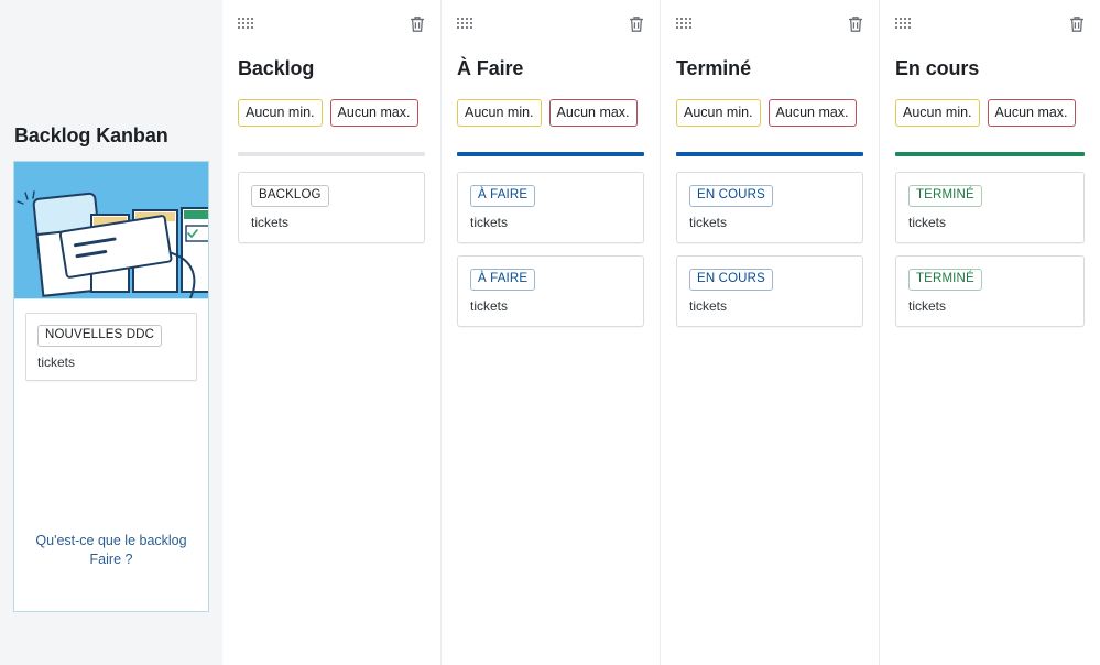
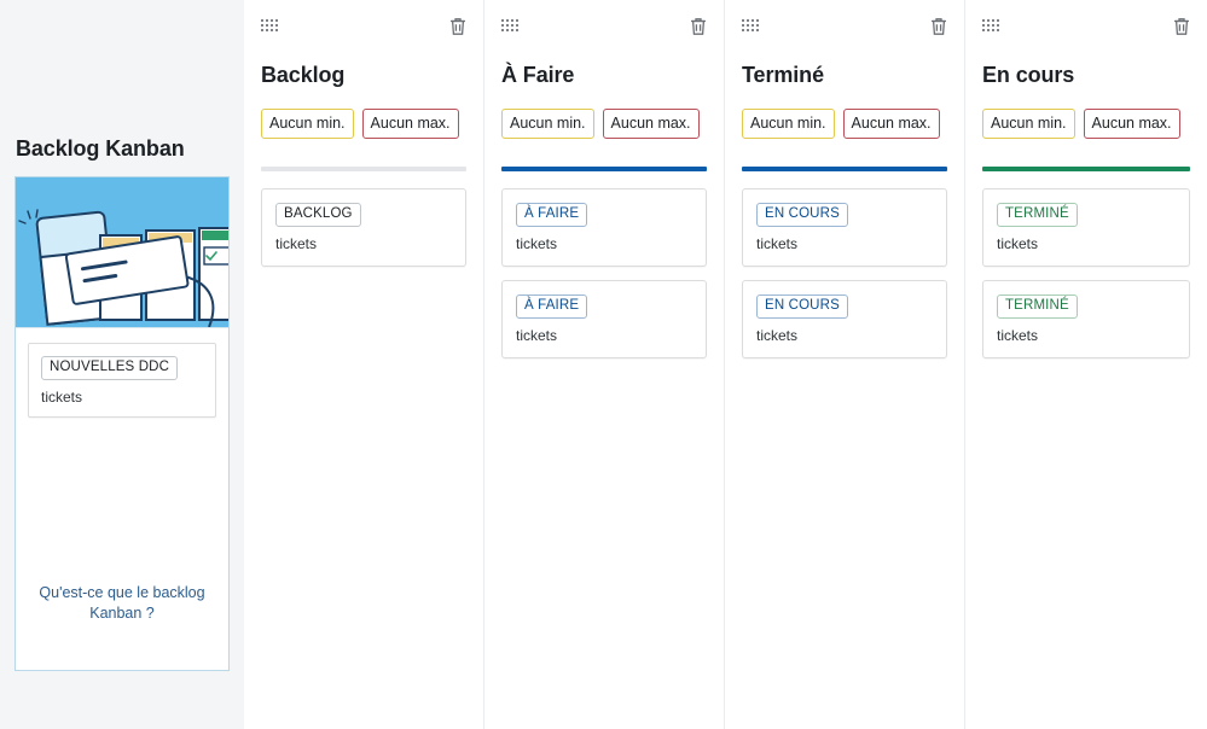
  Backlog Kanban
  NOUVELLES DDC
  tickets
- Qu'est-ce que le backlog Faire ?
+ Qu'est-ce que le backlog Kanban ?
  Backlog
  Aucun min.
  Aucun max.
  BACKLOG
  tickets
  À Faire
  Aucun min.
  Aucun max.
  À FAIRE
  tickets
  À FAIRE
  tickets
  Terminé
  Aucun min.
  Aucun max.
  EN COURS
  tickets
  EN COURS
  tickets
  En cours
  Aucun min.
  Aucun max.
  TERMINÉ
  tickets
  TERMINÉ
  tickets
